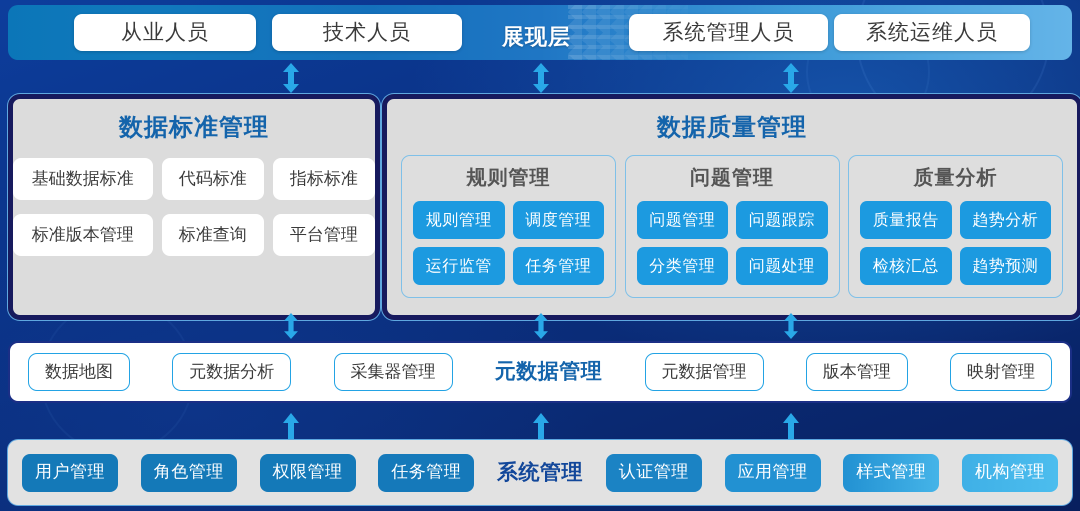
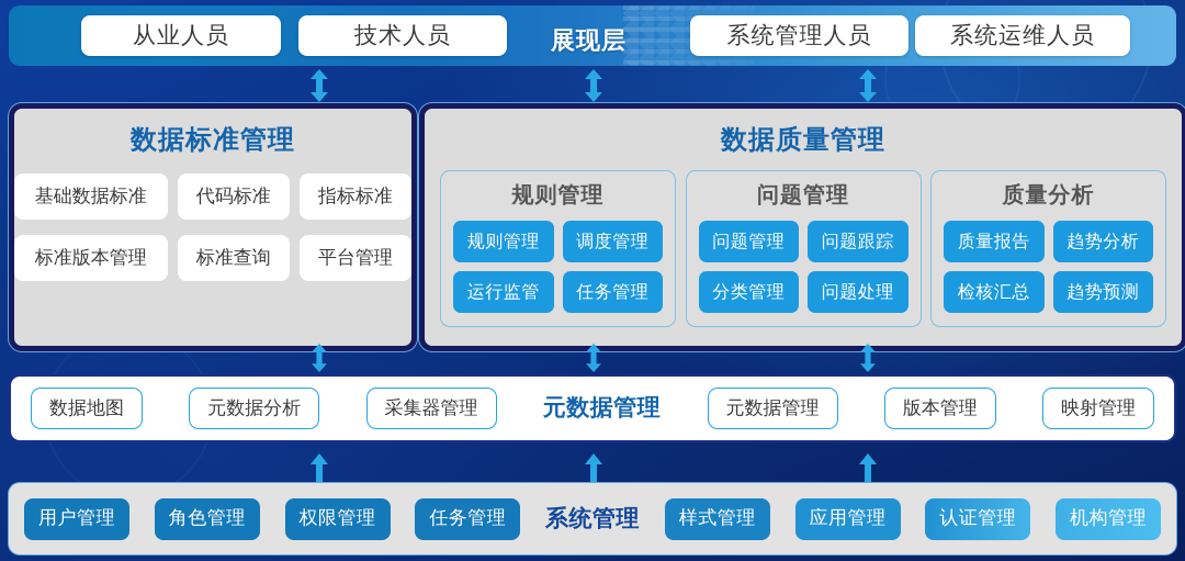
  从业人员
  技术人员
  展现层
  系统管理人员
  系统运维人员
  数据标准管理
  基础数据标准
  代码标准
  指标标准
  标准版本管理
  标准查询
  平台管理
  数据质量管理
  规则管理
  规则管理
  调度管理
  运行监管
  任务管理
  问题管理
  问题管理
  问题跟踪
  分类管理
  问题处理
  质量分析
  质量报告
  趋势分析
  检核汇总
  趋势预测
  数据地图
  元数据分析
  采集器管理
  元数据管理
  元数据管理
  版本管理
  映射管理
  用户管理
  角色管理
  权限管理
  任务管理
  系统管理
- 认证管理
+ 样式管理
  应用管理
- 样式管理
+ 认证管理
  机构管理
